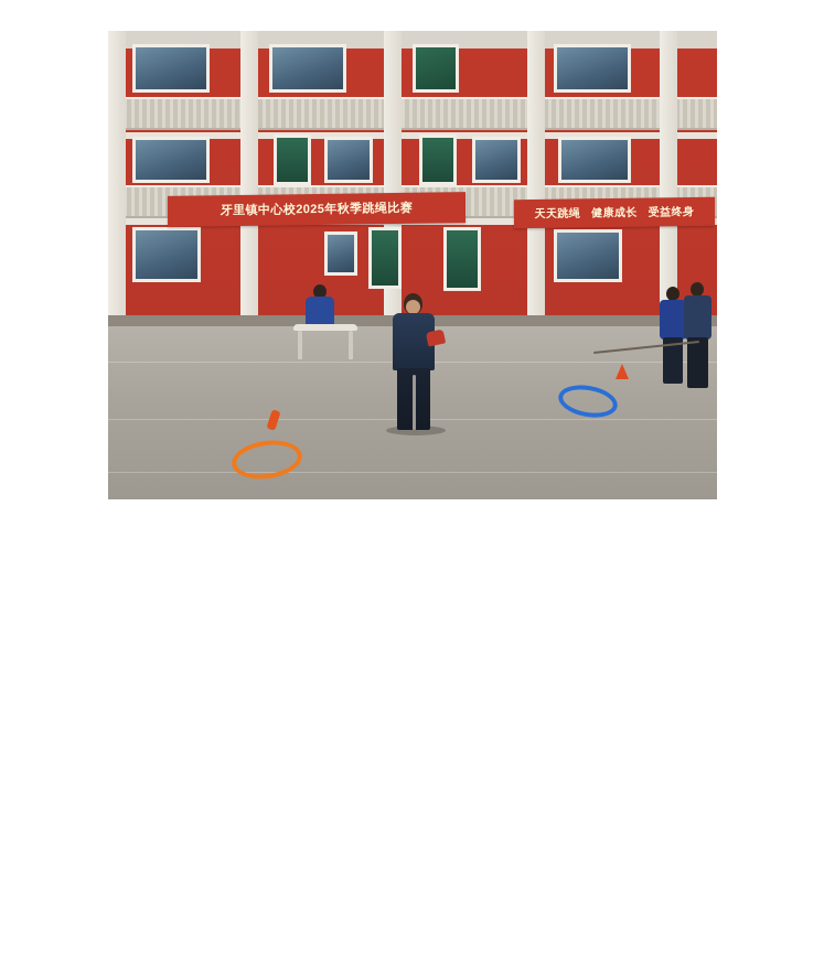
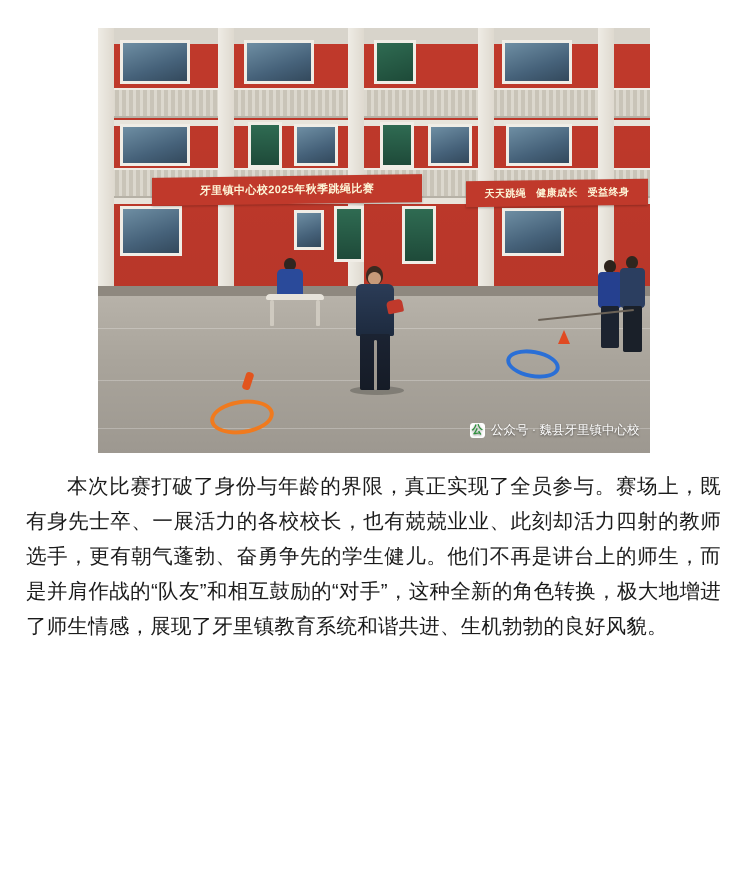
  牙里镇中心校2025年秋季跳绳比赛
  天天跳绳
  健康成长
  受益终身
+ 公
+ 公众号 · 魏县牙里镇中心校
+ 本次比赛打破了身份与年龄的界限，真正实现了全员参与。赛场上，既有身先士卒、一展活力的各校校长，也有兢兢业业、此刻却活力四射的教师选手，更有朝气蓬勃、奋勇争先的学生健儿。他们不再是讲台上的师生，而是并肩作战的“队友”和相互鼓励的“对手”，这种全新的角色转换，极大地增进了师生情感，展现了牙里镇教育系统和谐共进、生机勃勃的良好风貌。
